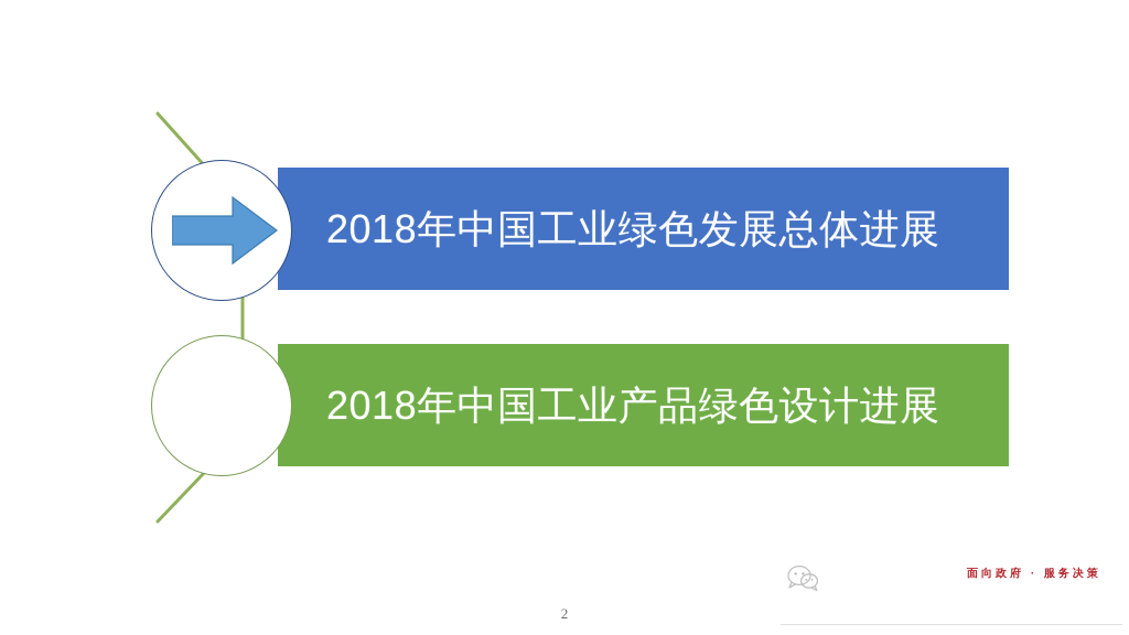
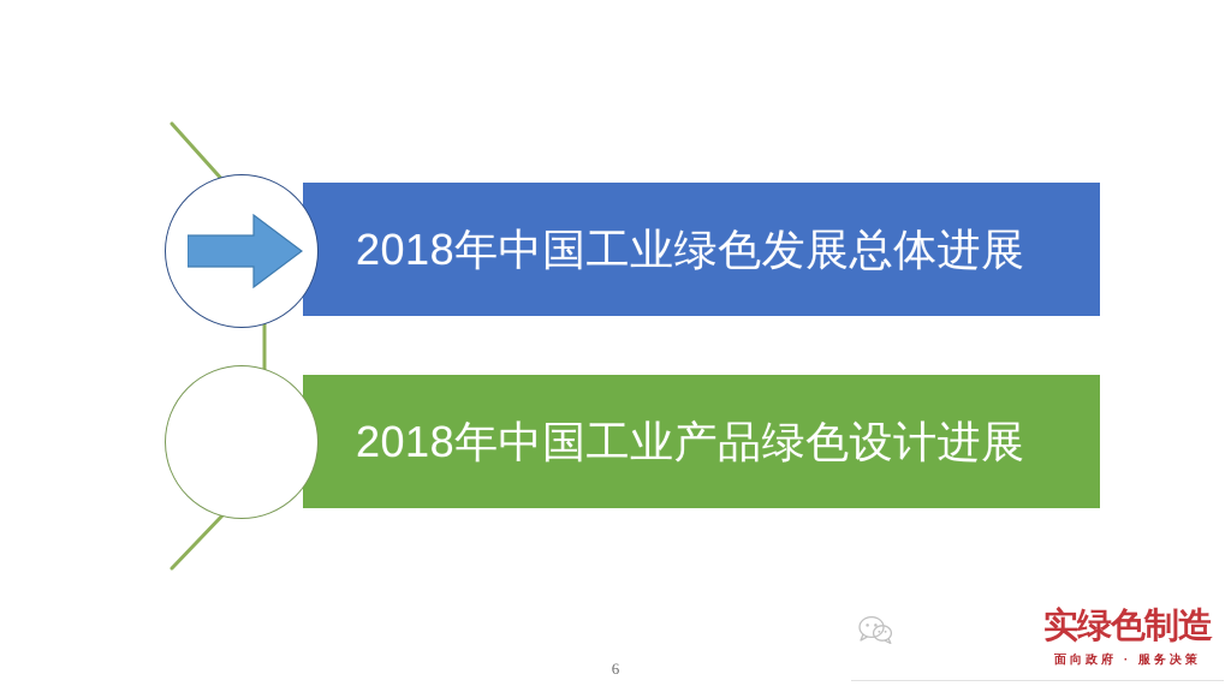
  2018年中国工业绿色发展总体进展
  2018年中国工业产品绿色设计进展
- 2
+ 6
+ 实绿色制造
  面向政府 · 服务决策
